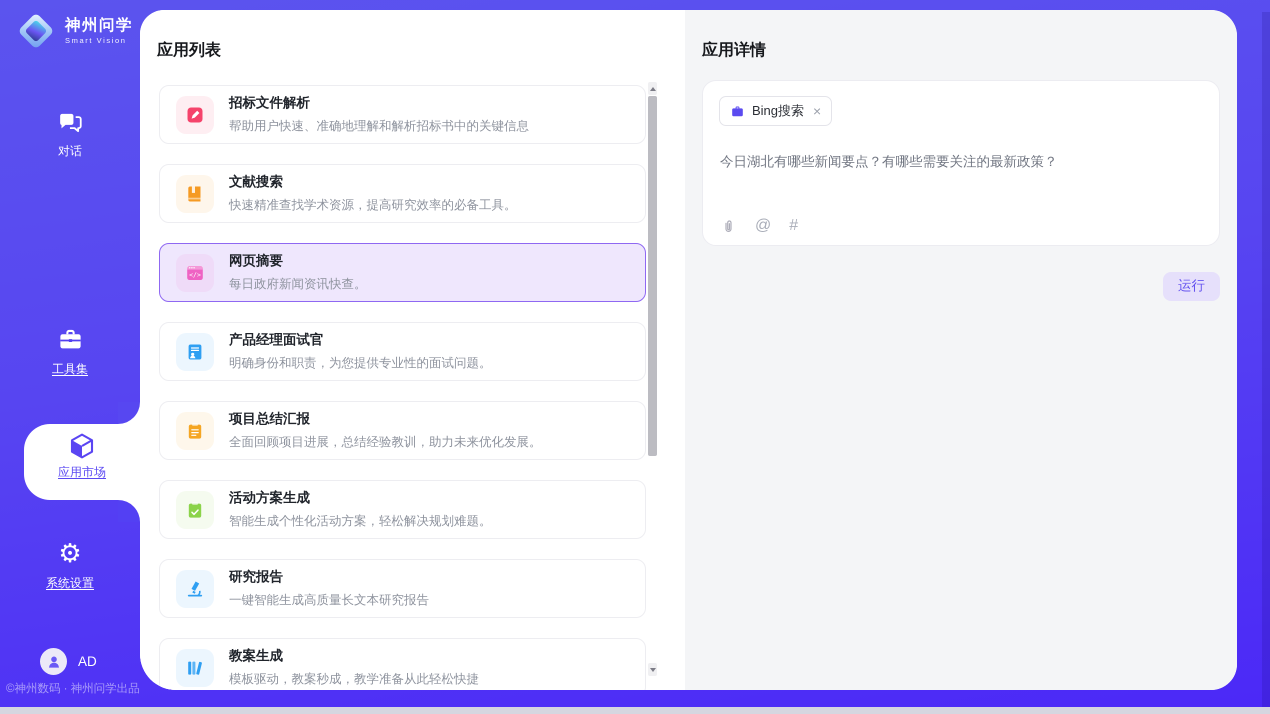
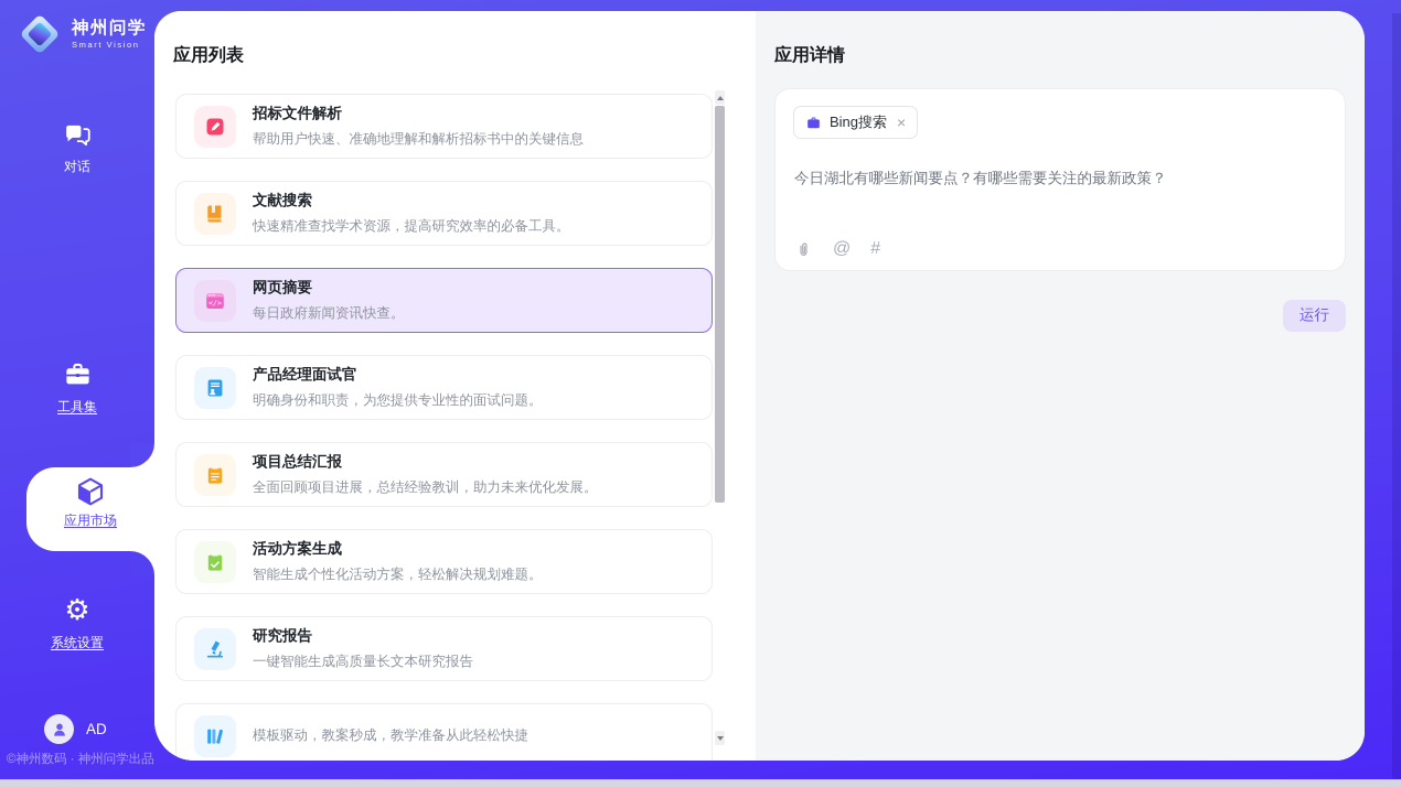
  神州问学
  Smart Vision
  对话
  工具集
  应用市场
  ⚙
  系统设置
  AD
  ©神州数码 · 神州问学出品
  应用列表
  招标文件解析
  帮助用户快速、准确地理解和解析招标书中的关键信息
  文献搜索
  快速精准查找学术资源，提高研究效率的必备工具。
  </>
  网页摘要
  每日政府新闻资讯快查。
  产品经理面试官
  明确身份和职责，为您提供专业性的面试问题。
  项目总结汇报
  全面回顾项目进展，总结经验教训，助力未来优化发展。
  活动方案生成
  智能生成个性化活动方案，轻松解决规划难题。
  研究报告
  一键智能生成高质量长文本研究报告
- 教案生成
  模板驱动，教案秒成，教学准备从此轻松快捷
  应用详情
  Bing搜索
  ×
  今日湖北有哪些新闻要点？有哪些需要关注的最新政策？
  @
  #
  运行
